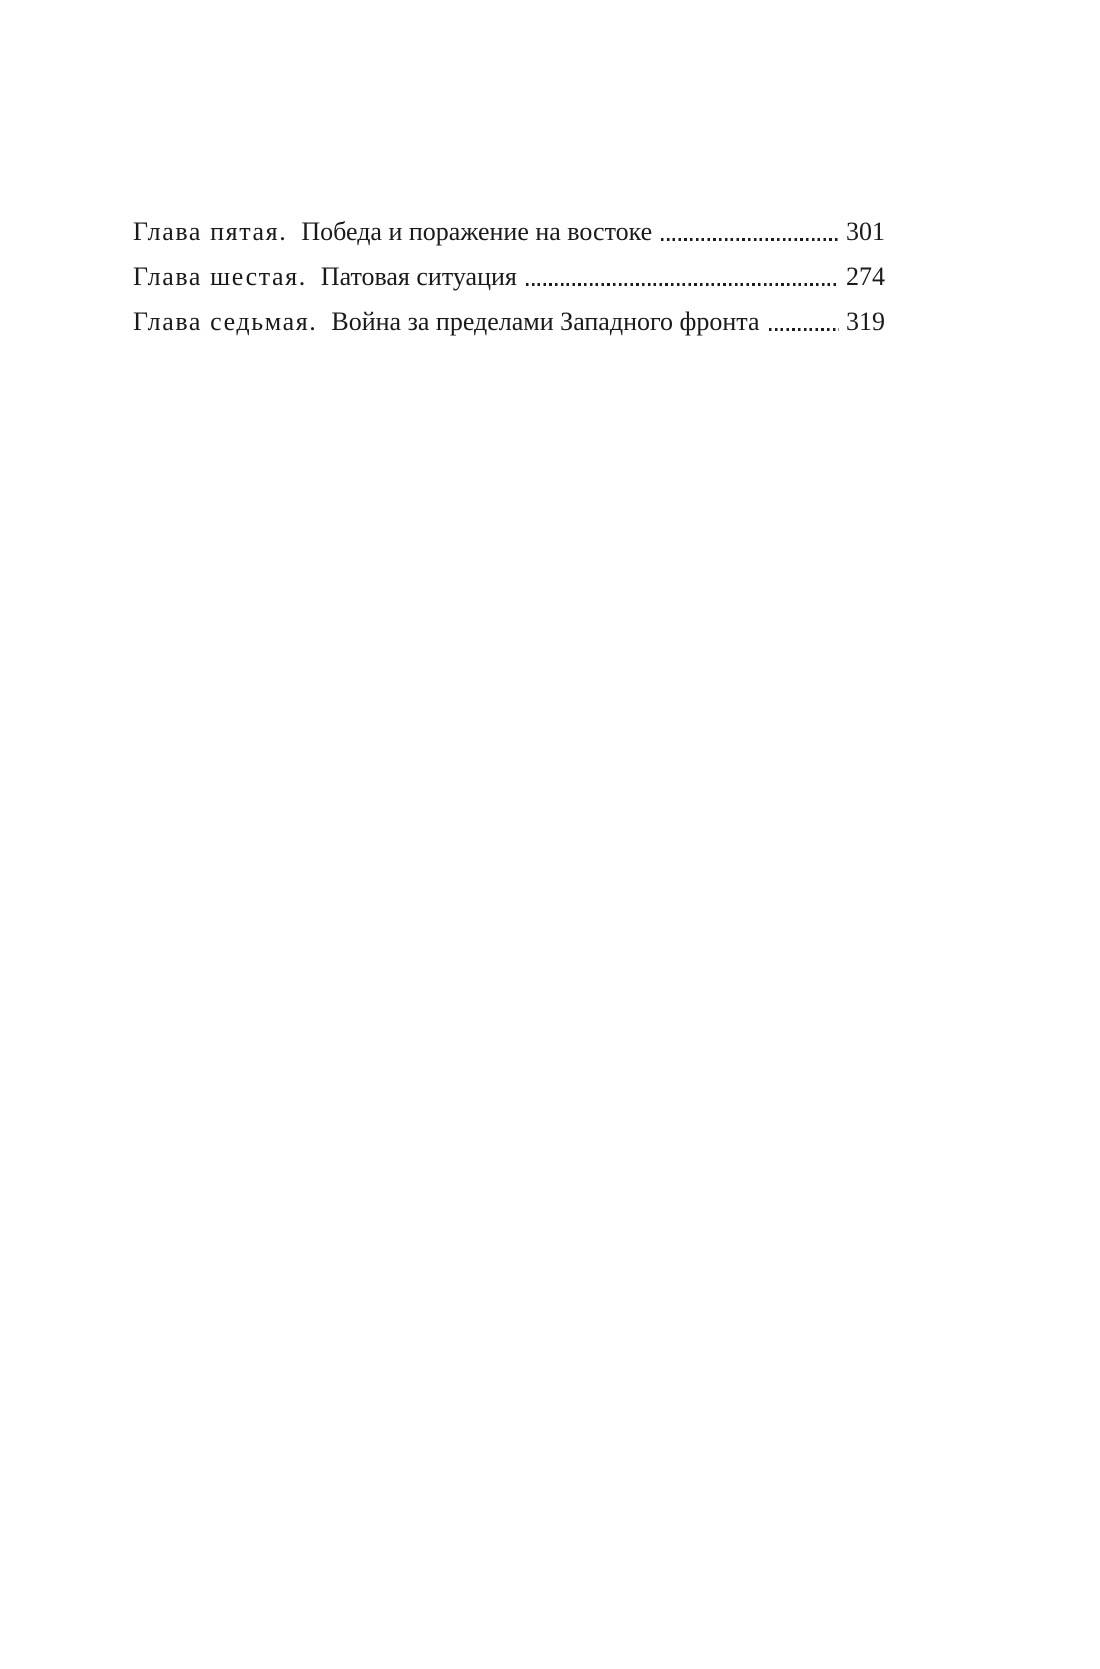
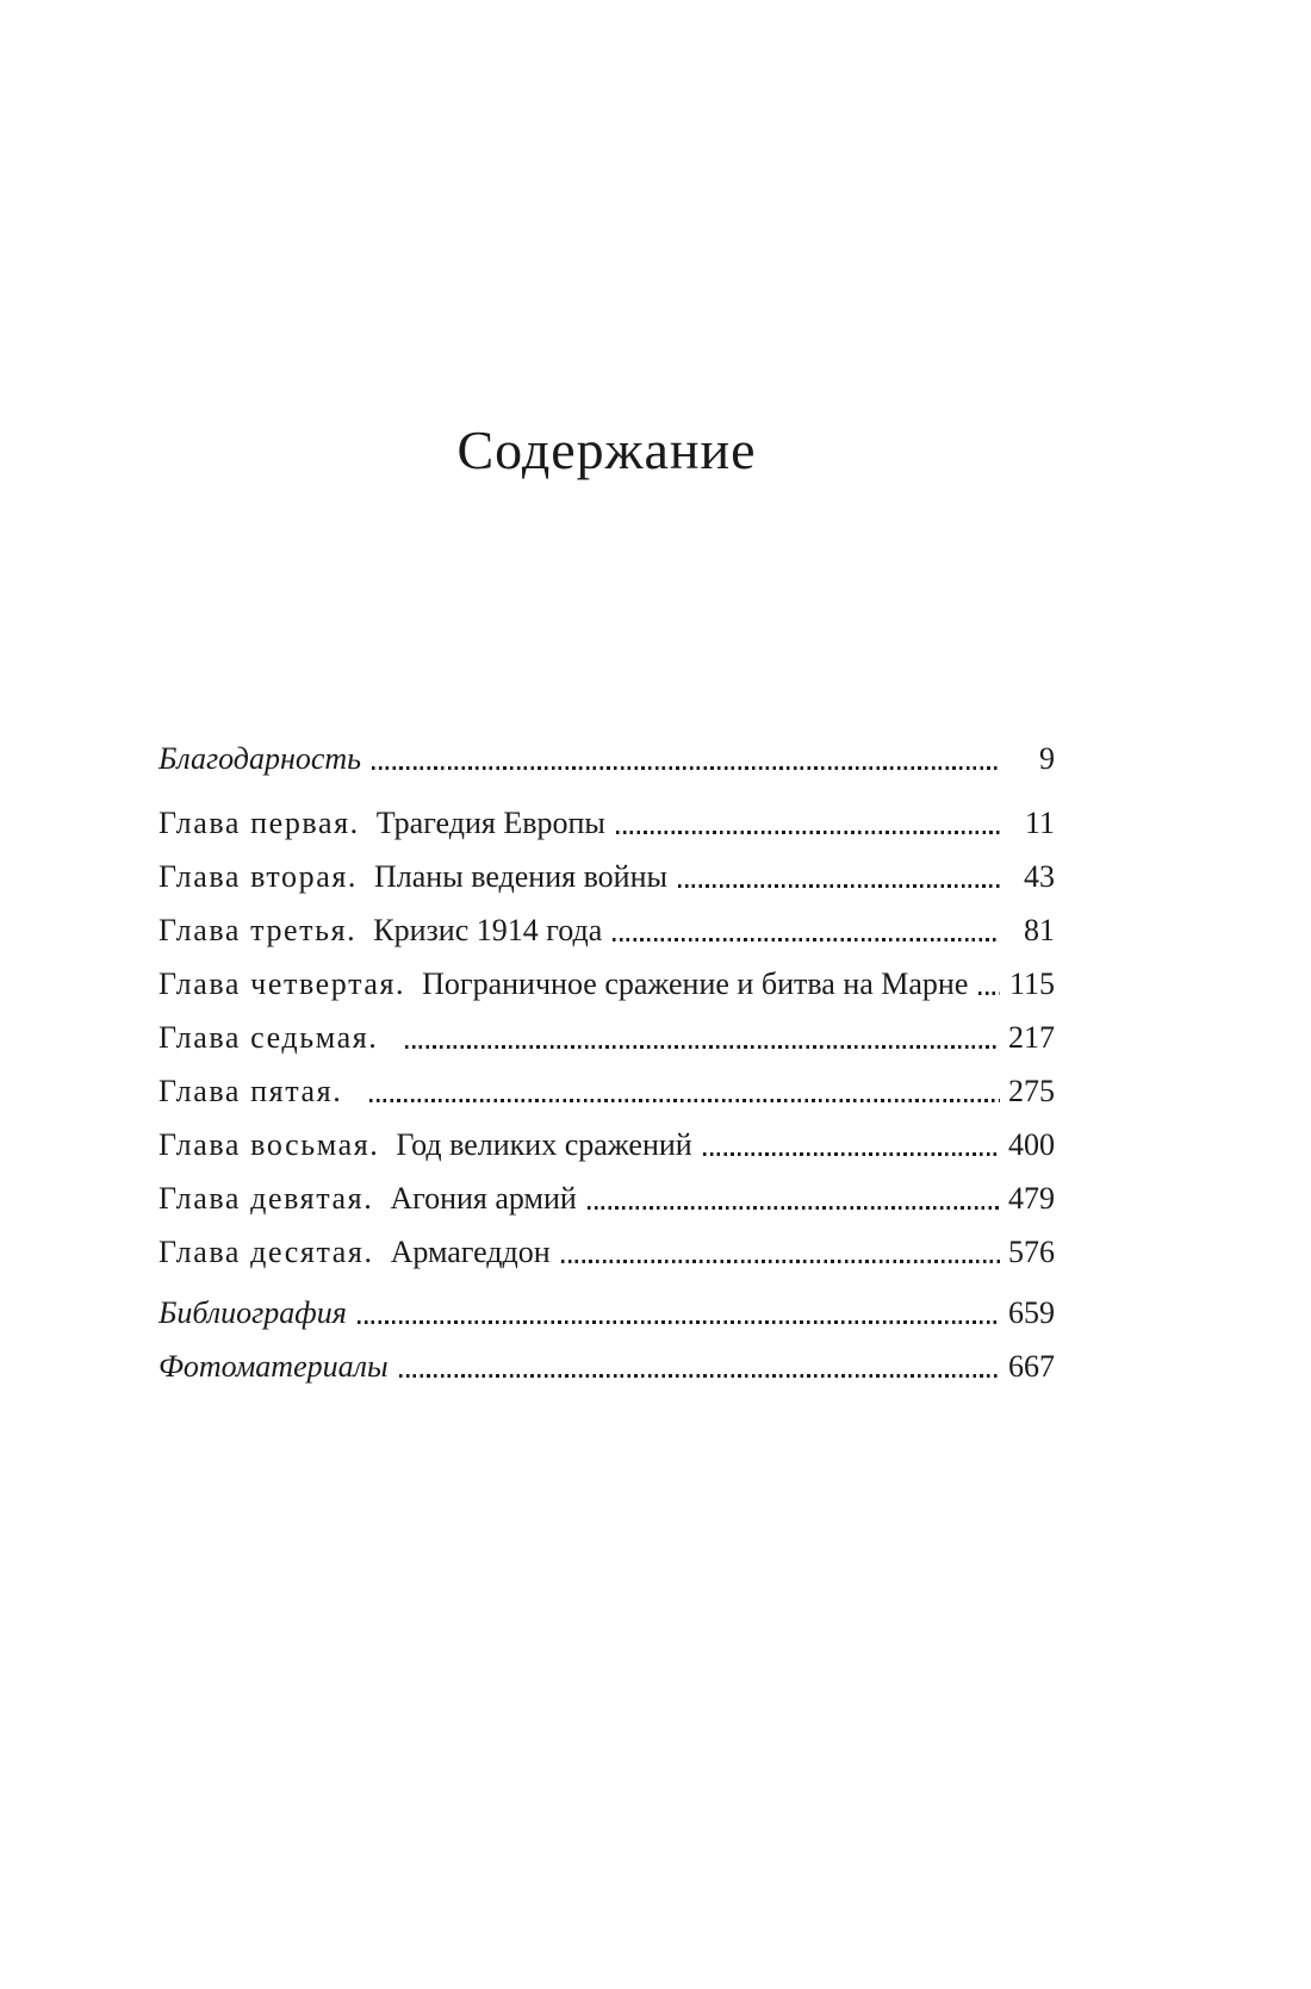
+ Содержание
+ Благодарность
+ 9
+ Глава первая.
+ Трагедия Европы
+ 11
+ Глава вторая.
+ Планы ведения войны
+ 43
+ Глава третья.
+ Кризис 1914 года
+ 81
+ Глава четвертая.
+ Пограничное сражение и битва на Марне
+ 115
- Глава пятая.
+ Глава седьмая.
- Победа и поражение на востоке
- 301
+ 217
- Глава шестая.
- Патовая ситуация
- 274
- Глава седьмая.
+ Глава пятая.
- Война за пределами Западного фронта
- 319
+ 275
+ Глава восьмая.
+ Год великих сражений
+ 400
+ Глава девятая.
+ Агония армий
+ 479
+ Глава десятая.
+ Армагеддон
+ 576
+ Библиография
+ 659
+ Фотоматериалы
+ 667
